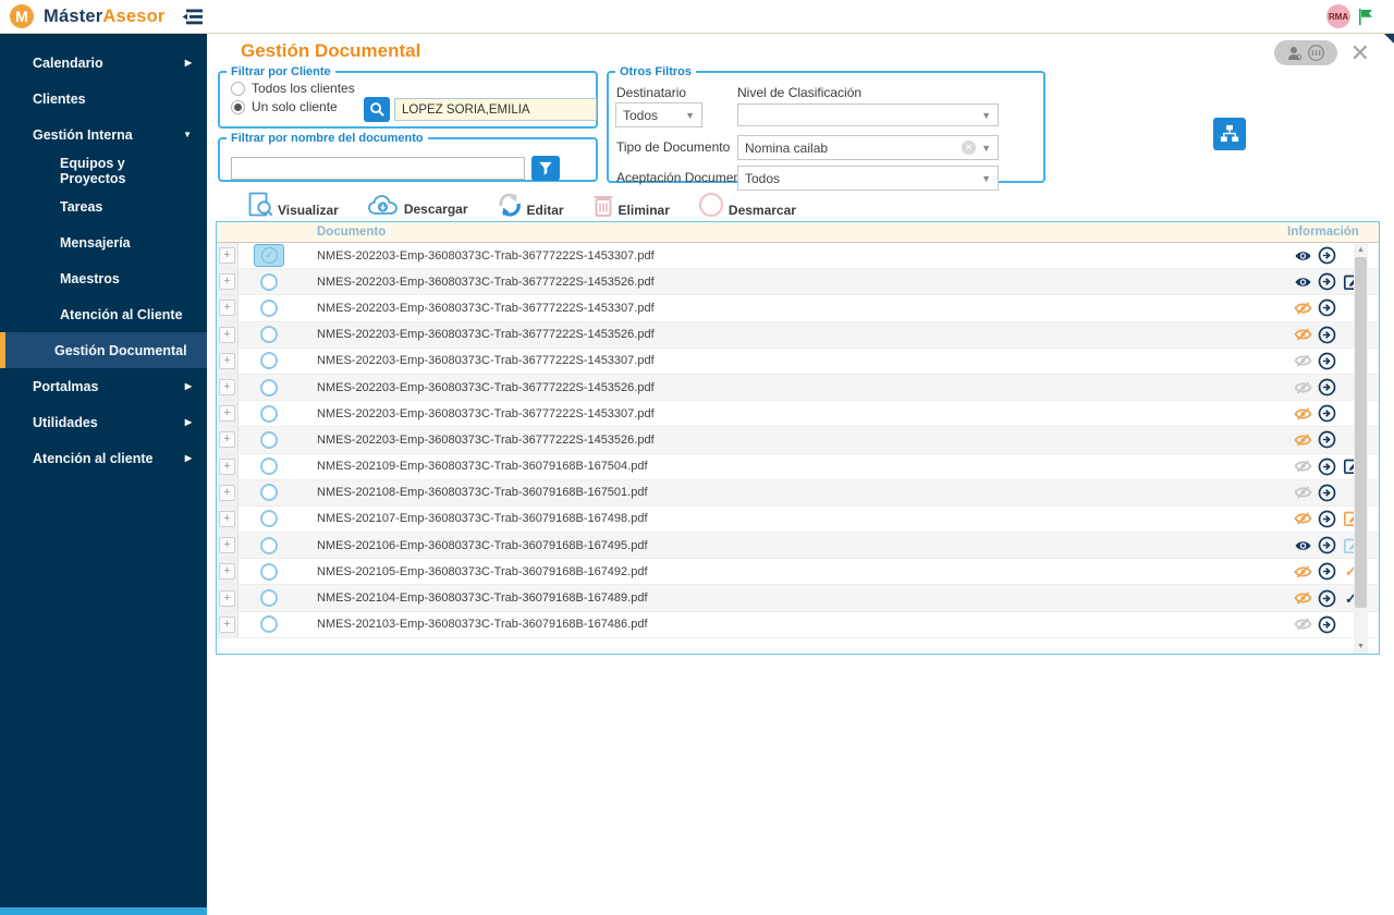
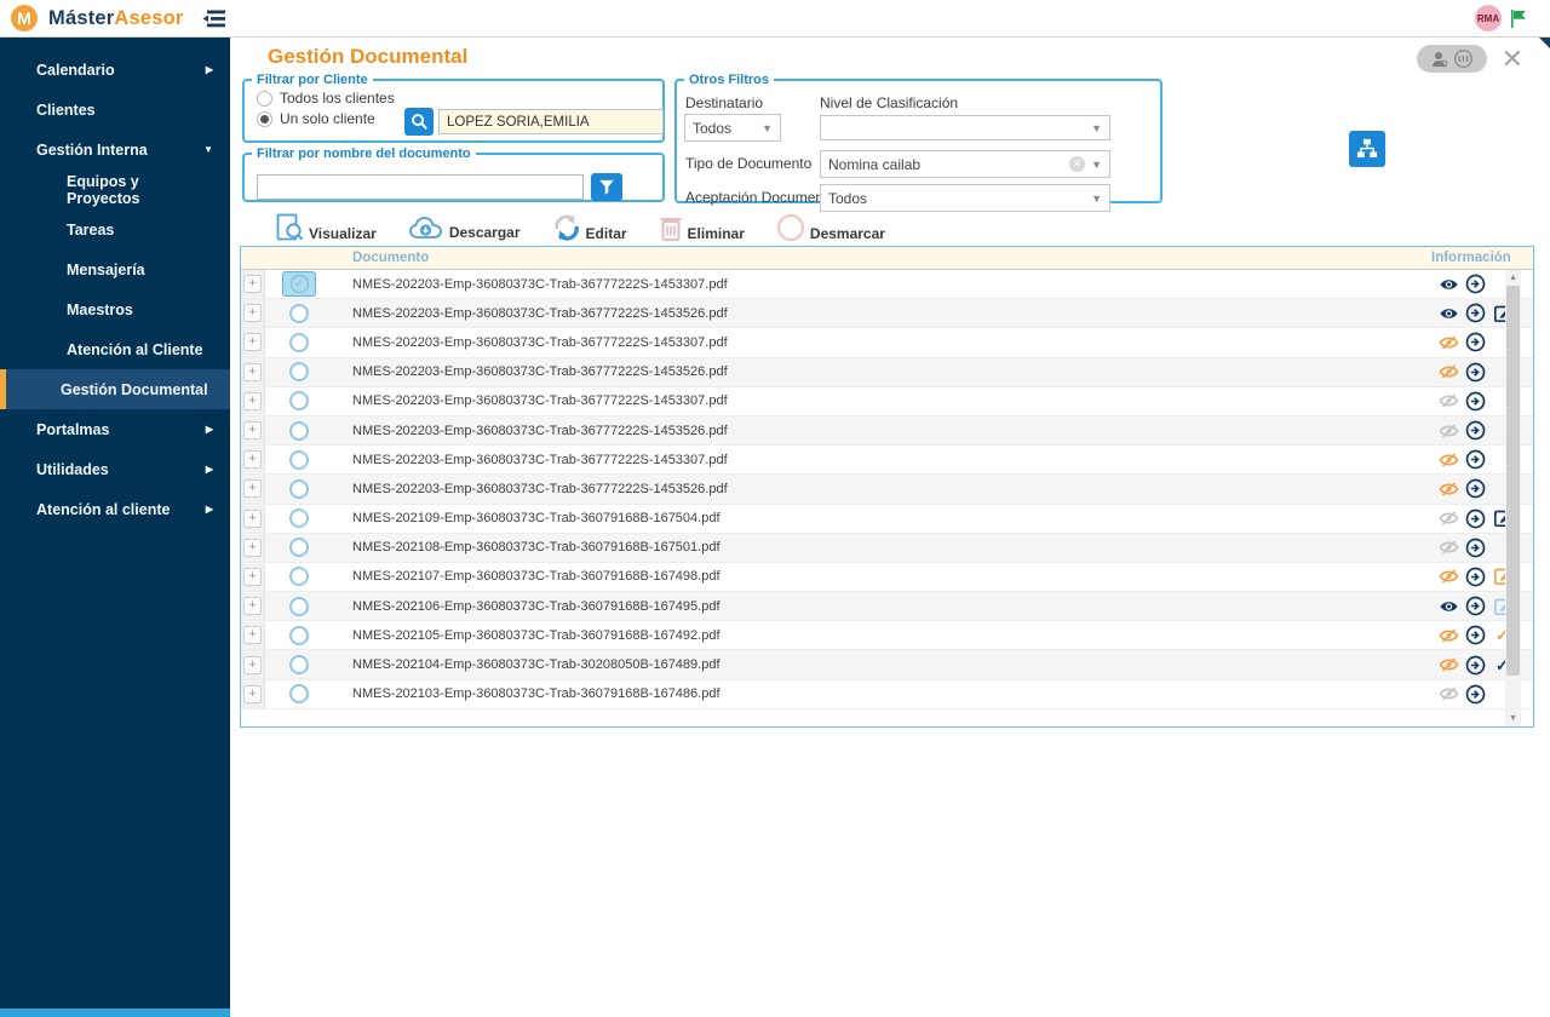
  M
  MásterAsesor
  RMA
  Calendario
  ▶
  Clientes
  Gestión Interna
  ▼
  Equipos y Proyectos
  Tareas
  Mensajería
  Maestros
  Atención al Cliente
  Gestión Documental
  Portalmas
  ▶
  Utilidades
  ▶
  Atención al cliente
  ▶
  Gestión Documental
  ✕
  Filtrar por Cliente
  Todos los clientes
  Un solo cliente
  LOPEZ SORIA,EMILIA
  Filtrar por nombre del documento
  Otros Filtros
  Destinatario
  Todos
  ▼
  Nivel de Clasificación
  ▼
  Tipo de Documento
  Nomina cailab
  ✕
  ▼
  Aceptación Docume
  Todos
  ▼
  Visualizar
  Descargar
  Editar
  Eliminar
  Desmarcar
  Documento
  Información
  +
  ✓
  NMES-202203-Emp-36080373C-Trab-36777222S-1453307.pdf
  +
  NMES-202203-Emp-36080373C-Trab-36777222S-1453526.pdf
  +
  NMES-202203-Emp-36080373C-Trab-36777222S-1453307.pdf
  +
  NMES-202203-Emp-36080373C-Trab-36777222S-1453526.pdf
  +
  NMES-202203-Emp-36080373C-Trab-36777222S-1453307.pdf
  +
  NMES-202203-Emp-36080373C-Trab-36777222S-1453526.pdf
  +
  NMES-202203-Emp-36080373C-Trab-36777222S-1453307.pdf
  +
  NMES-202203-Emp-36080373C-Trab-36777222S-1453526.pdf
  +
  NMES-202109-Emp-36080373C-Trab-36079168B-167504.pdf
  +
  NMES-202108-Emp-36080373C-Trab-36079168B-167501.pdf
  +
  NMES-202107-Emp-36080373C-Trab-36079168B-167498.pdf
  +
  NMES-202106-Emp-36080373C-Trab-36079168B-167495.pdf
  +
  NMES-202105-Emp-36080373C-Trab-36079168B-167492.pdf
  ✓
  +
- NMES-202104-Emp-36080373C-Trab-36079168B-167489.pdf
+ NMES-202104-Emp-36080373C-Trab-30208050B-167489.pdf
  ✓
  +
  NMES-202103-Emp-36080373C-Trab-36079168B-167486.pdf
